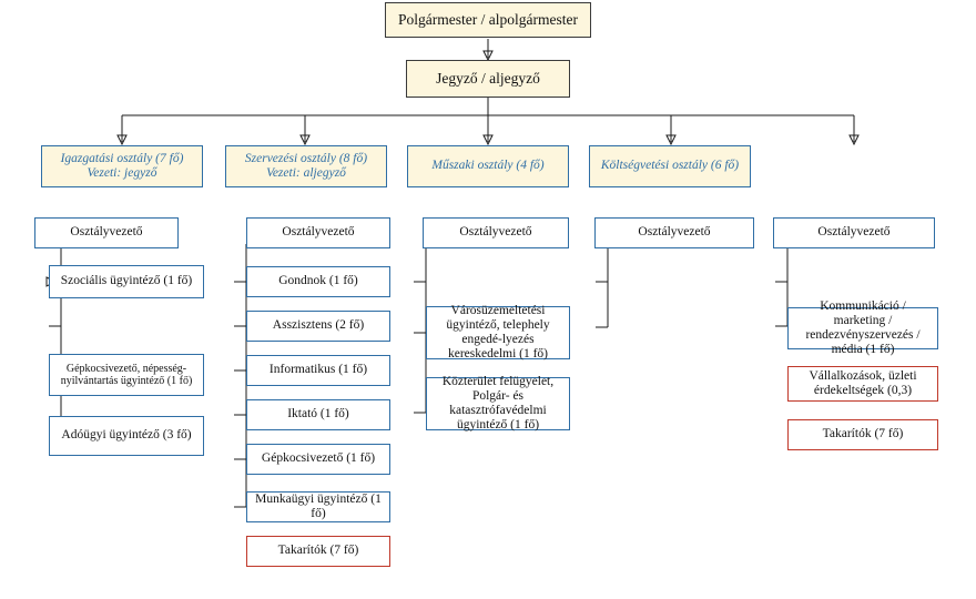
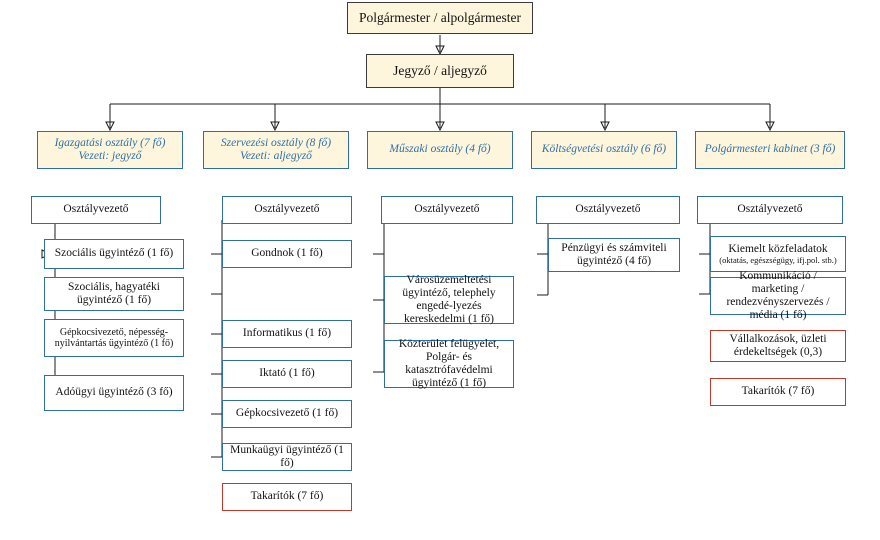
  Polgármester / alpolgármester
  Jegyző / aljegyző
  Igazgatási osztály (7 fő)
  Vezeti: jegyző
  Szervezési osztály (8 fő)
  Vezeti: aljegyző
  Műszaki osztály (4 fő)
  Költségvetési osztály (6 fő)
+ Polgármesteri kabinet (3 fő)
  Osztályvezető
  Osztályvezető
  Osztályvezető
  Osztályvezető
  Osztályvezető
  Szociális ügyintéző (1 fő)
+ Szociális, hagyatéki ügyintéző (1 fő)
  Gépkocsivezető, népesség-nyilvántartás ügyintéző (1 fő)
  Adóügyi ügyintéző (3 fő)
  Gondnok (1 fő)
- Asszisztens (2 fő)
  Informatikus (1 fő)
  Iktató (1 fő)
  Gépkocsivezető (1 fő)
  Munkaügyi ügyintéző (1 fő)
  Takarítók (7 fő)
  Városüzemeltetési ügyintéző, telephely engedé-lyezés kereskedelmi (1 fő)
  Közterület felügyelet, Polgár- és katasztrófavédelmi ügyintéző (1 fő)
+ Pénzügyi és számviteli ügyintéző (4 fő)
+ Kiemelt közfeladatok
+ (oktatás, egészségügy, ifj.pol. stb.)
  Kommunikáció / marketing / rendezvényszervezés / média (1 fő)
  Vállalkozások, üzleti érdekeltségek (0,3)
  Takarítók (7 fő)
